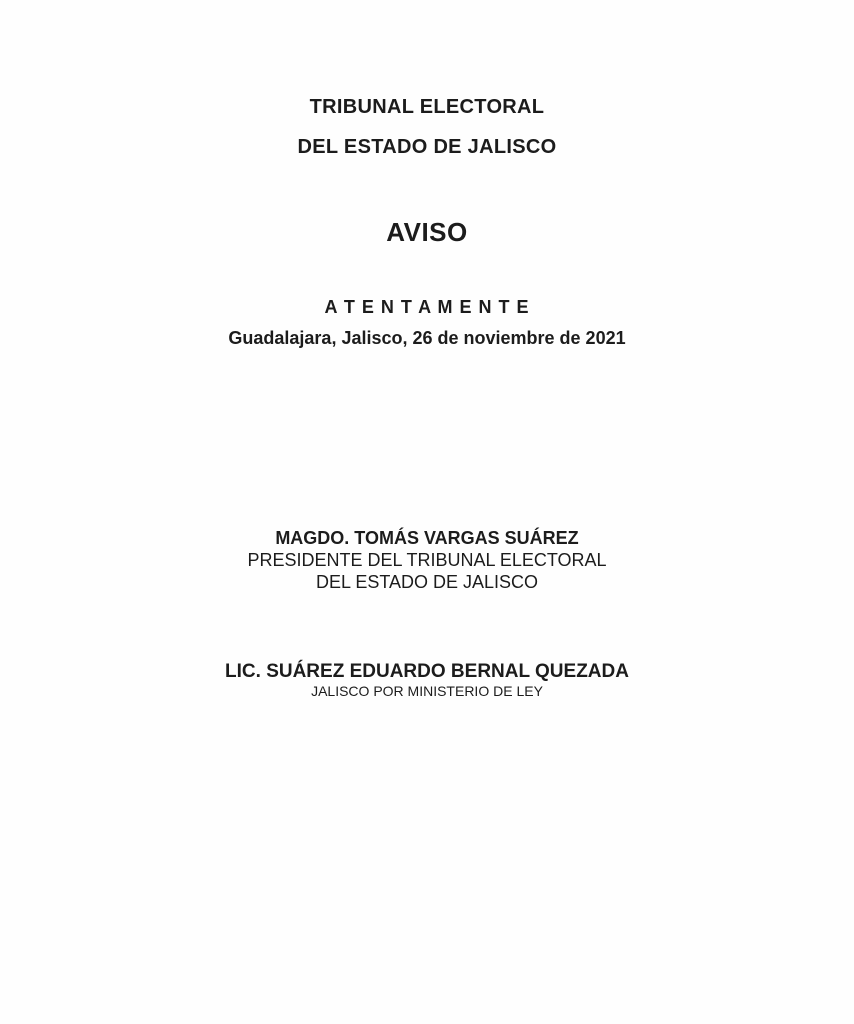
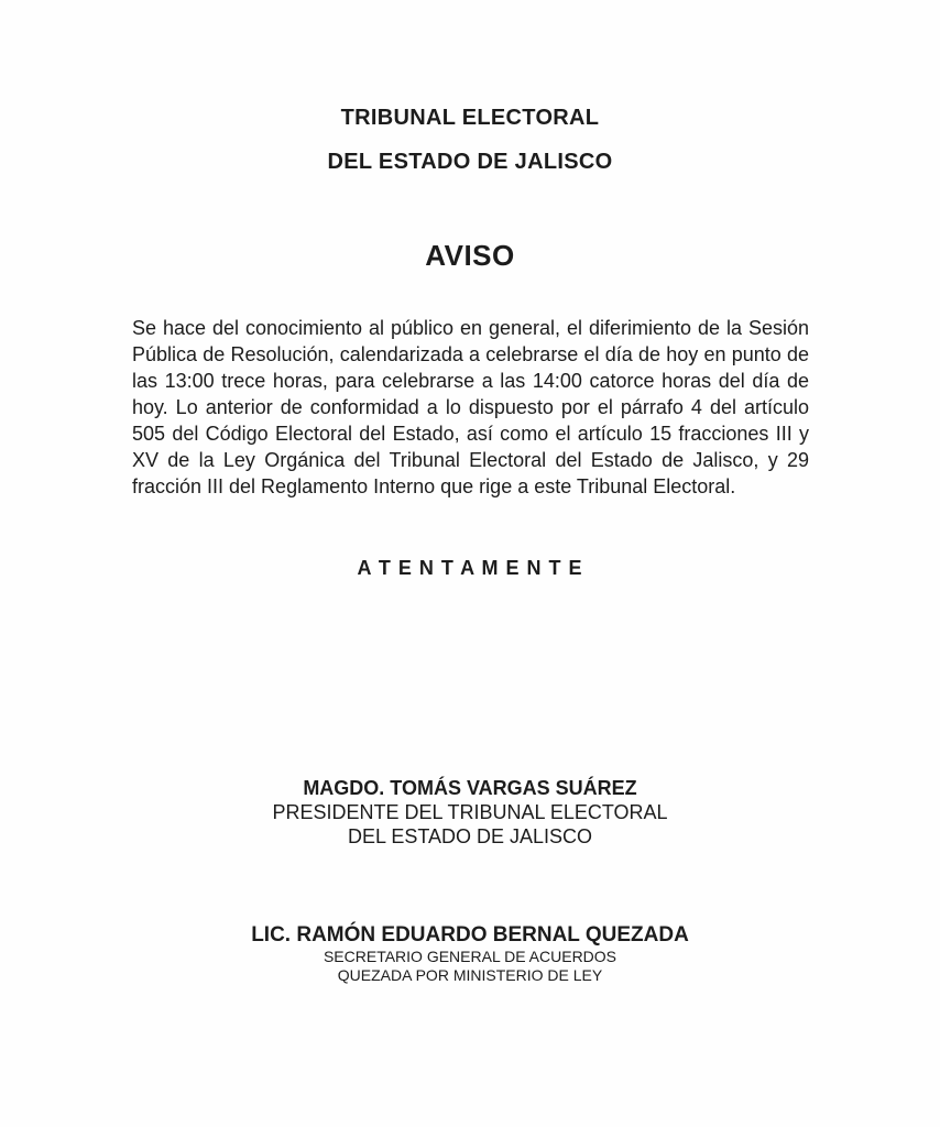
  TRIBUNAL ELECTORAL
  DEL ESTADO DE JALISCO
  AVISO
+ Se hace del conocimiento al público en general, el diferimiento de la Sesión Pública de Resolución, calendarizada a celebrarse el día de hoy en punto de las 13:00 trece horas, para celebrarse a las 14:00 catorce horas del día de hoy. Lo anterior de conformidad a lo dispuesto por el párrafo 4 del artículo 505 del Código Electoral del Estado, así como el artículo 15 fracciones III y XV de la Ley Orgánica del Tribunal Electoral del Estado de Jalisco, y 29 fracción III del Reglamento Interno que rige a este Tribunal Electoral.
  A T E N T A M E N T E
- Guadalajara, Jalisco, 26 de noviembre de 2021
  MAGDO. TOMÁS VARGAS SUÁREZ
  PRESIDENTE DEL TRIBUNAL ELECTORAL
  DEL ESTADO DE JALISCO
- LIC. SUÁREZ EDUARDO BERNAL QUEZADA
+ LIC. RAMÓN EDUARDO BERNAL QUEZADA
+ SECRETARIO GENERAL DE ACUERDOS
- JALISCO POR MINISTERIO DE LEY
+ QUEZADA POR MINISTERIO DE LEY
